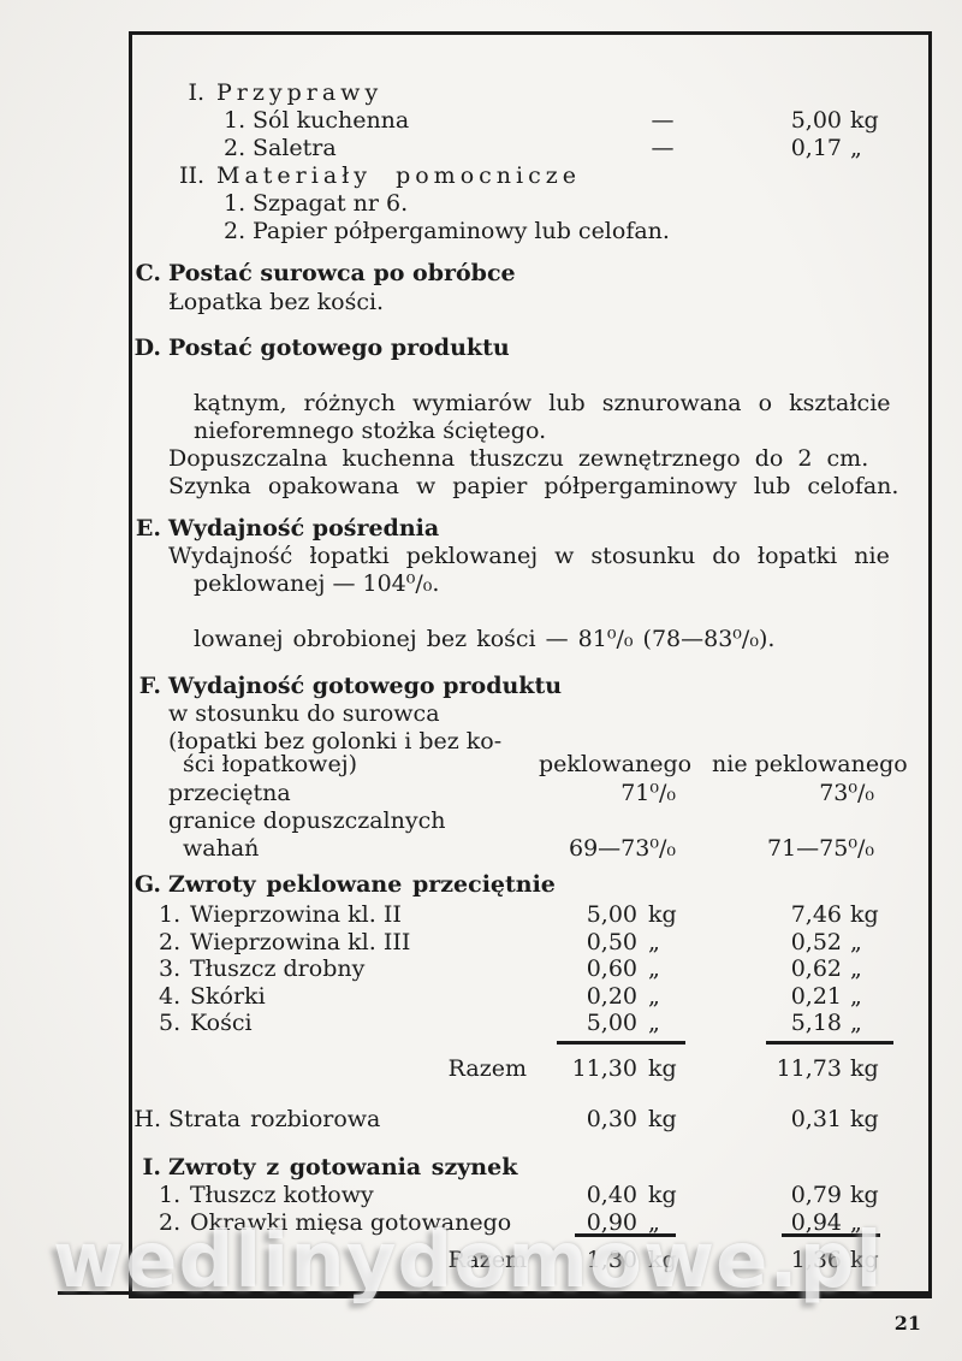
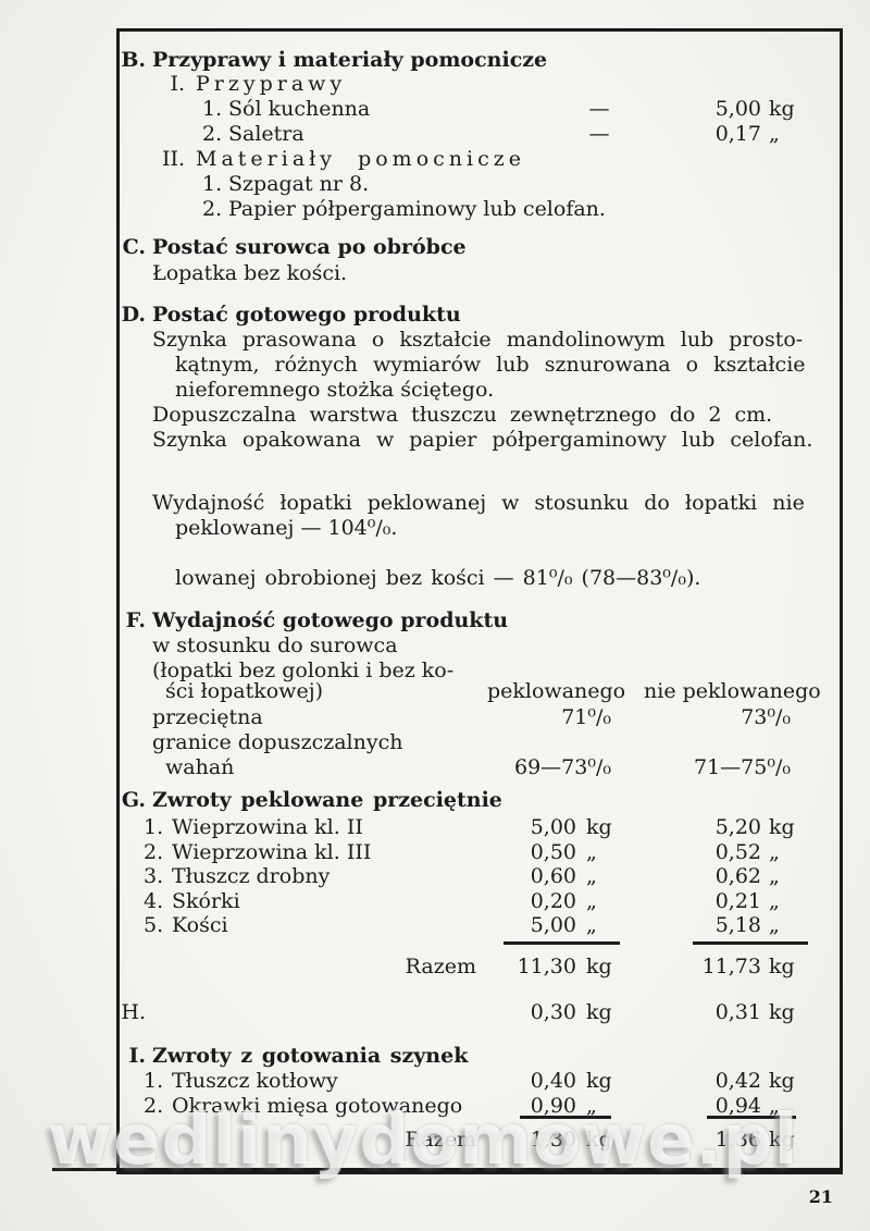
+ B.
+ Przyprawy i materiały pomocnicze
  I.
  Przyprawy
  1.
  Sól kuchenna
  —
  5,00
  kg
  2.
  Saletra
  —
  0,17
  „
  II.
  Materiały pomocnicze
  1.
- Szpagat nr 6.
+ Szpagat nr 8.
  2.
  Papier półpergaminowy lub celofan.
  C.
  Postać surowca po obróbce
  Łopatka bez kości.
  D.
  Postać gotowego produktu
+ Szynka prasowana o kształcie mandolinowym lub prosto-
  kątnym, różnych wymiarów lub sznurowana o kształcie
  nieforemnego stożka ściętego.
- Dopuszczalna kuchenna tłuszczu zewnętrznego do 2 cm.
+ Dopuszczalna warstwa tłuszczu zewnętrznego do 2 cm.
  Szynka opakowana w papier półpergaminowy lub celofan.
- E.
- Wydajność pośrednia
  Wydajność łopatki peklowanej w stosunku do łopatki nie
  peklowanej — 104⁰/₀.
  lowanej obrobionej bez kości — 81⁰/₀ (78—83⁰/₀).
  F.
  Wydajność gotowego produktu
  w stosunku do surowca
  (łopatki bez golonki i bez ko-
  ści łopatkowej)
  peklowanego
  nie peklowanego
  przeciętna
  71⁰/₀
  73⁰/₀
  granice dopuszczalnych
  wahań
  69—73⁰/₀
  71—75⁰/₀
  G.
  Zwroty peklowane przeciętnie
  1.
  Wieprzowina kl. II
  5,00
  kg
- 7,46
+ 5,20
  kg
  2.
  Wieprzowina kl. III
  0,50
  „
  0,52
  „
  3.
  Tłuszcz drobny
  0,60
  „
  0,62
  „
  4.
  Skórki
  0,20
  „
  0,21
  „
  5.
  Kości
  5,00
  „
  5,18
  „
  Razem
  11,30
  kg
  11,73
  kg
  H.
- Strata rozbiorowa
  0,30
  kg
  0,31
  kg
  I.
  Zwroty z gotowania szynek
  1.
  Tłuszcz kotłowy
  0,40
  kg
- 0,79
+ 0,42
  kg
  2.
  Okrawki mięsa gotowanego
  0,90
  „
  0,94
  „
  Razem
  1,30
  kg
  1,36
  kg
  wedlinydomowe.pl
  21
